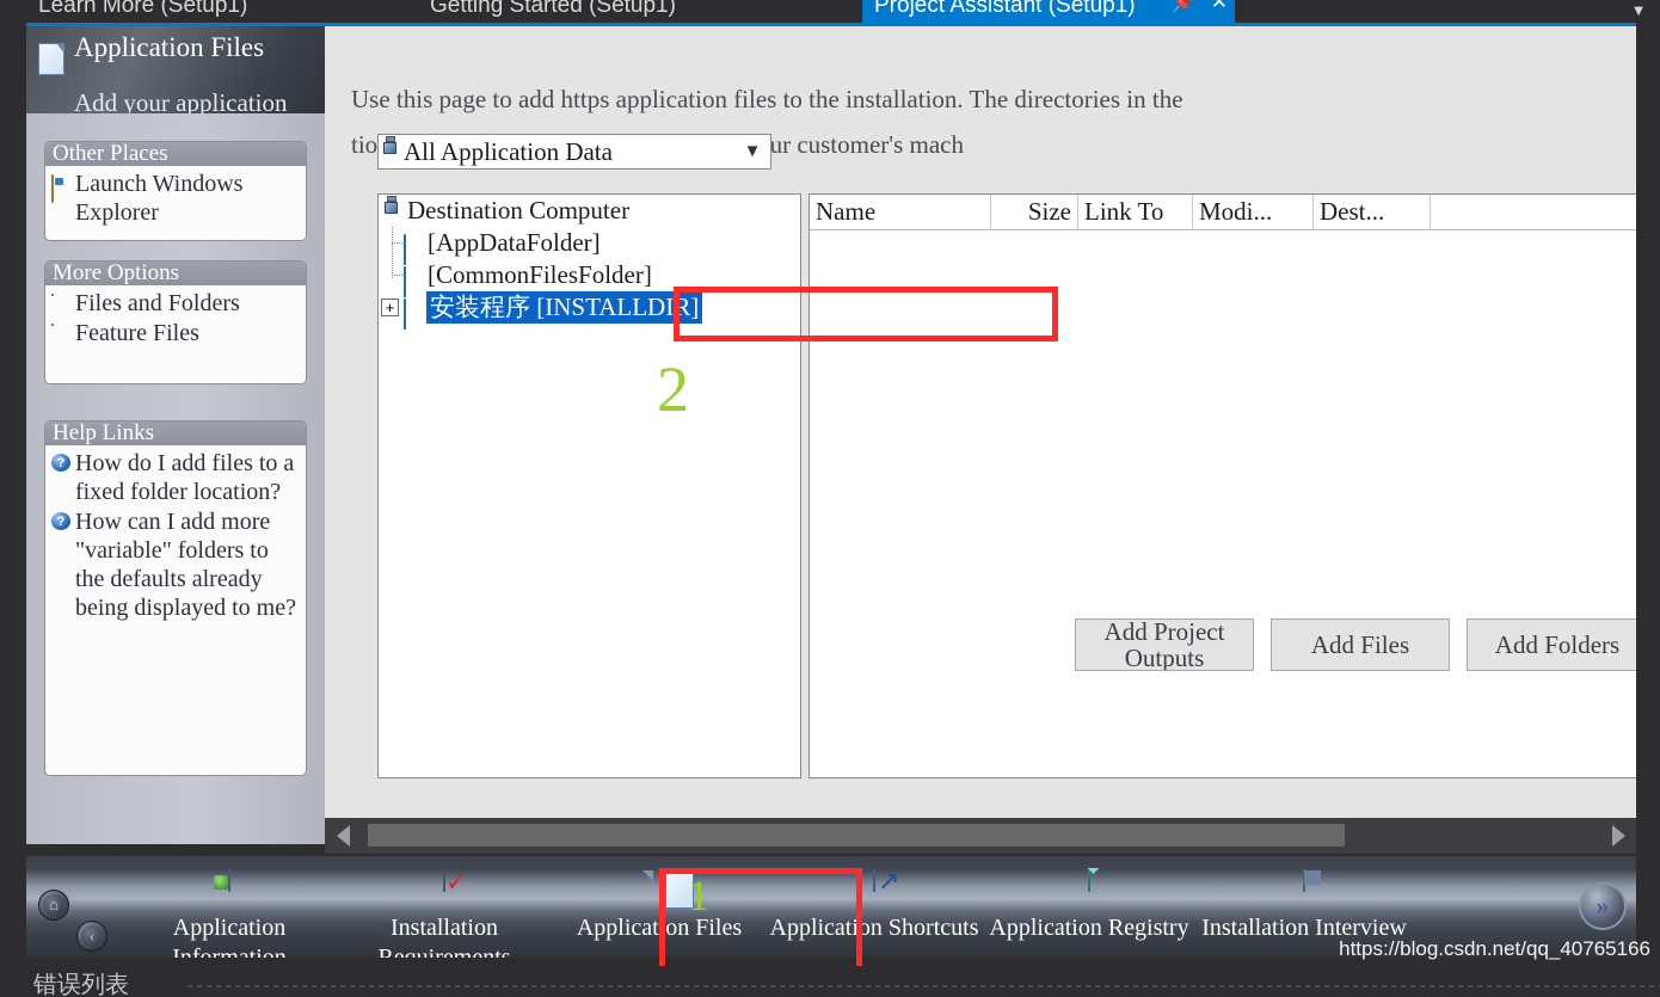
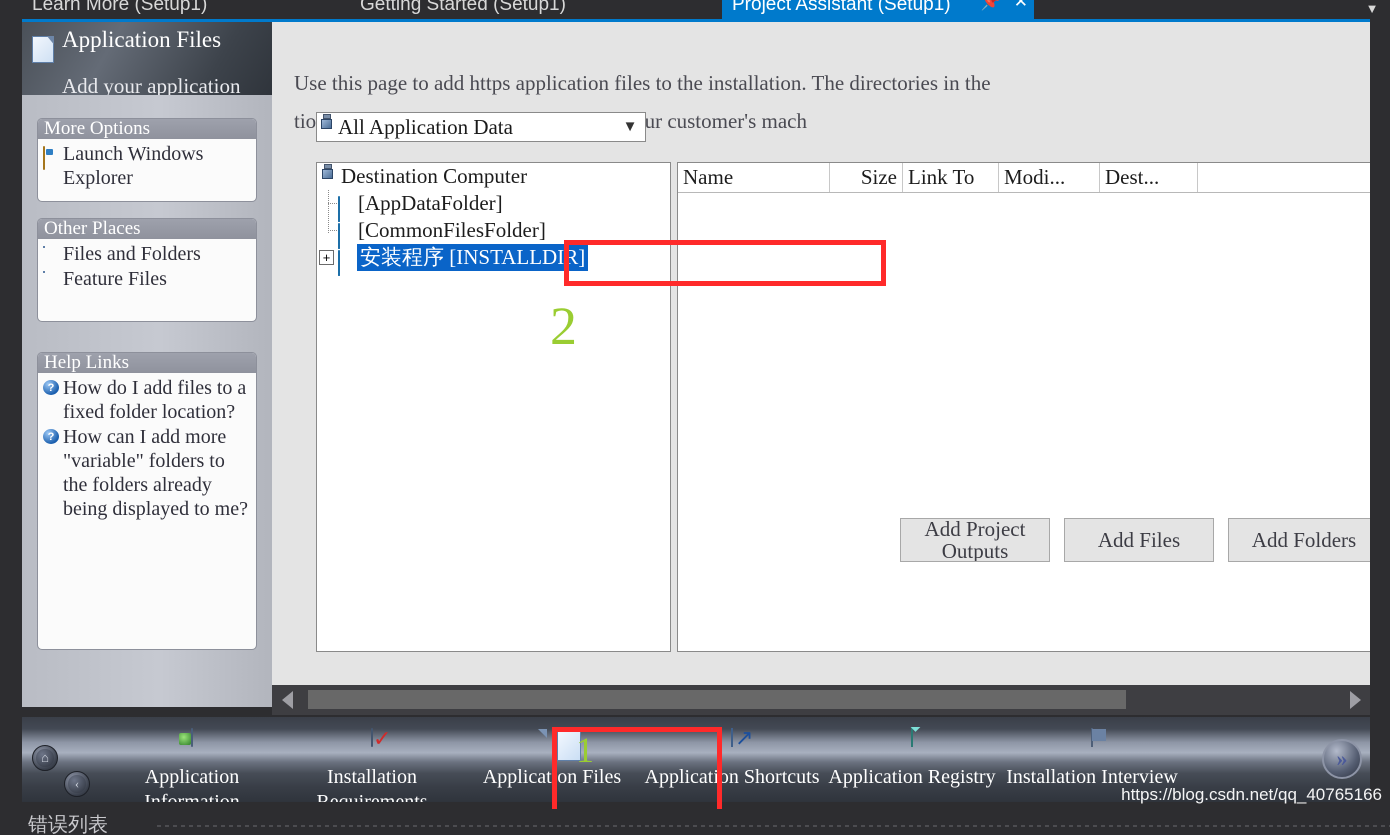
  Learn More (Setup1)
  Getting Started (Setup1)
  Project Assistant (Setup1)
  📌
  ✕
  ▼
  Application Files
  Add your application
- Other Places
+ More Options
  Launch Windows Explorer
- More Options
+ Other Places
  Files and Folders
  Feature Files
  Help Links
  ?
  How do I add files to a fixed folder location?
  ?
- How can I add more "variable" folders to the defaults already being displayed to me?
+ How can I add more "variable" folders to the folders already being displayed to me?
  Use this page to add https application files to the installation. The directories in the
  All Application Data
  ▼
  Destination Computer
  [AppDataFolder]
  [CommonFilesFolder]
  +
  安装程序 [INSTALLDIR]
  2
  Name
  Size
  Link To
  Modi...
  Dest...
  Add Project Outputs
  Add Files
  Add Folders
  ⌂
  ‹
  Application Files
  1
  Application Shortcuts
  Application Registry
  Installation Interview
  »
  错误列表
  https://blog.csdn.net/qq_40765166
